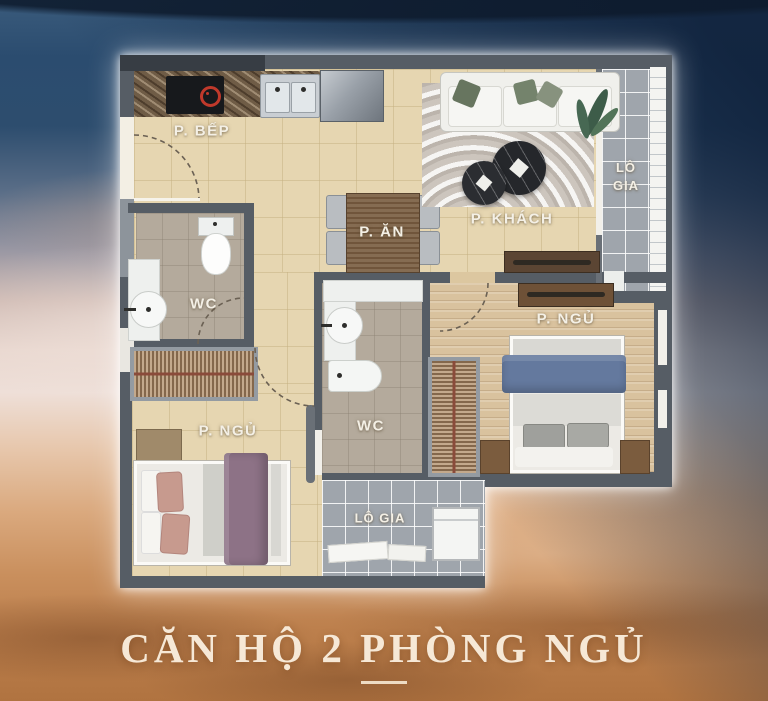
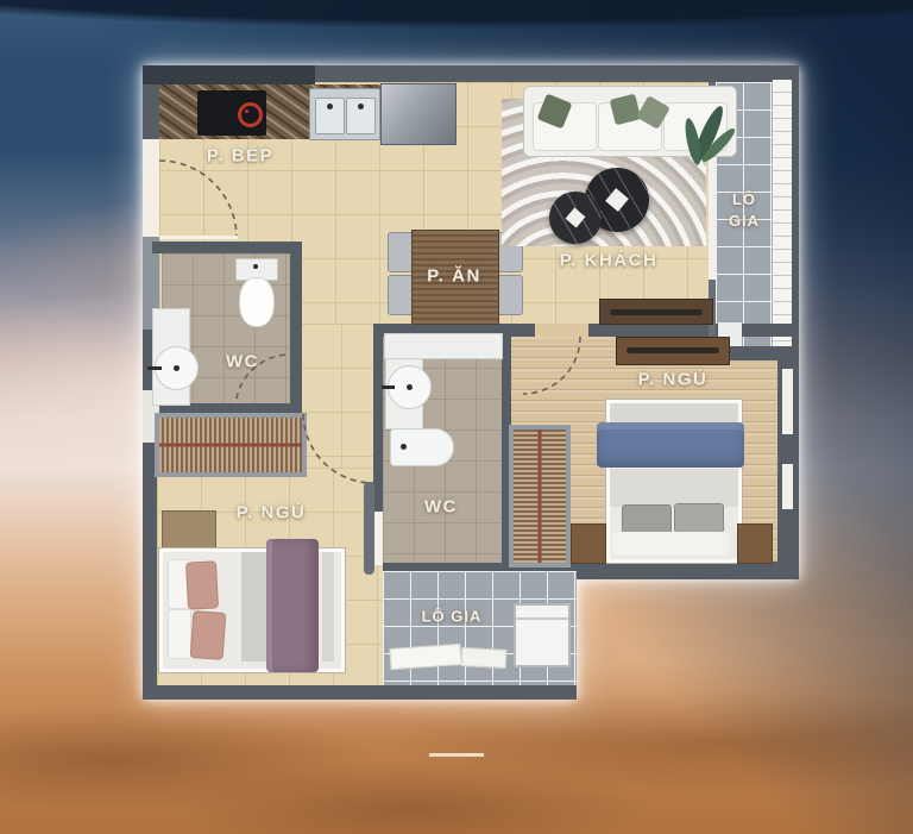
  P. BẾP
  P. ĂN
  P. KHÁCH
  LÔ
  GIA
  WC
  WC
  P. NGỦ
  P. NGỦ
  LÔ GIA
- CĂN HỘ 2 PHÒNG NGỦ
